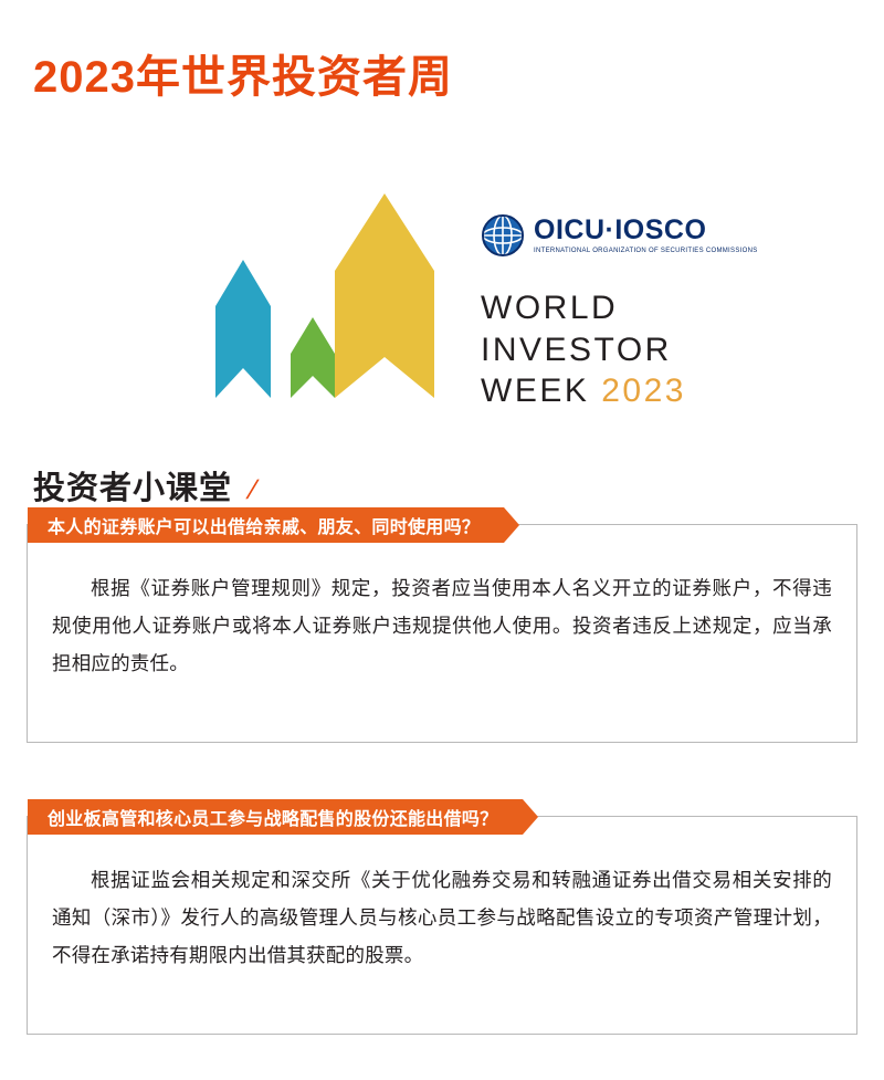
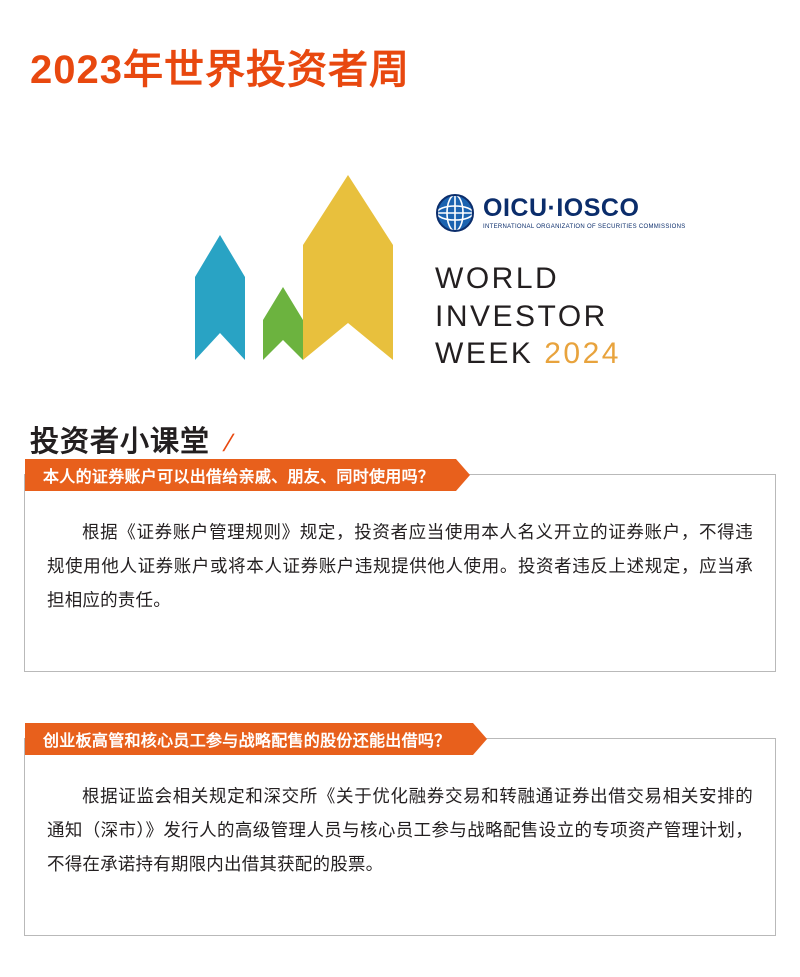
  2023年世界投资者周
  OICU·IOSCO
  WORLD
  INVESTOR
- WEEK 2023
+ WEEK 2024
  投资者小课堂
  本人的证券账户可以出借给亲戚、朋友、同时使用吗？
  根据《证券账户管理规则》规定，投资者应当使用本人名义开立的证券账户，不得违规使用他人证券账户或将本人证券账户违规提供他人使用。投资者违反上述规定，应当承担相应的责任。
  创业板高管和核心员工参与战略配售的股份还能出借吗？
  根据证监会相关规定和深交所《关于优化融券交易和转融通证券出借交易相关安排的通知（深市）》发行人的高级管理人员与核心员工参与战略配售设立的专项资产管理计划，不得在承诺持有期限内出借其获配的股票。
